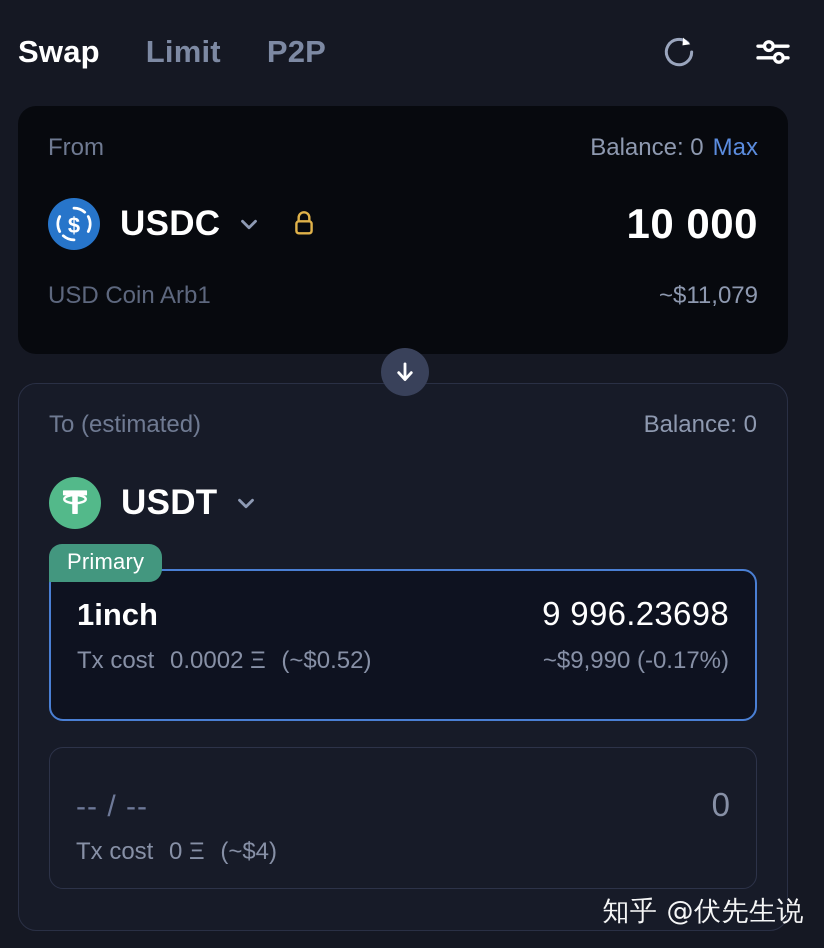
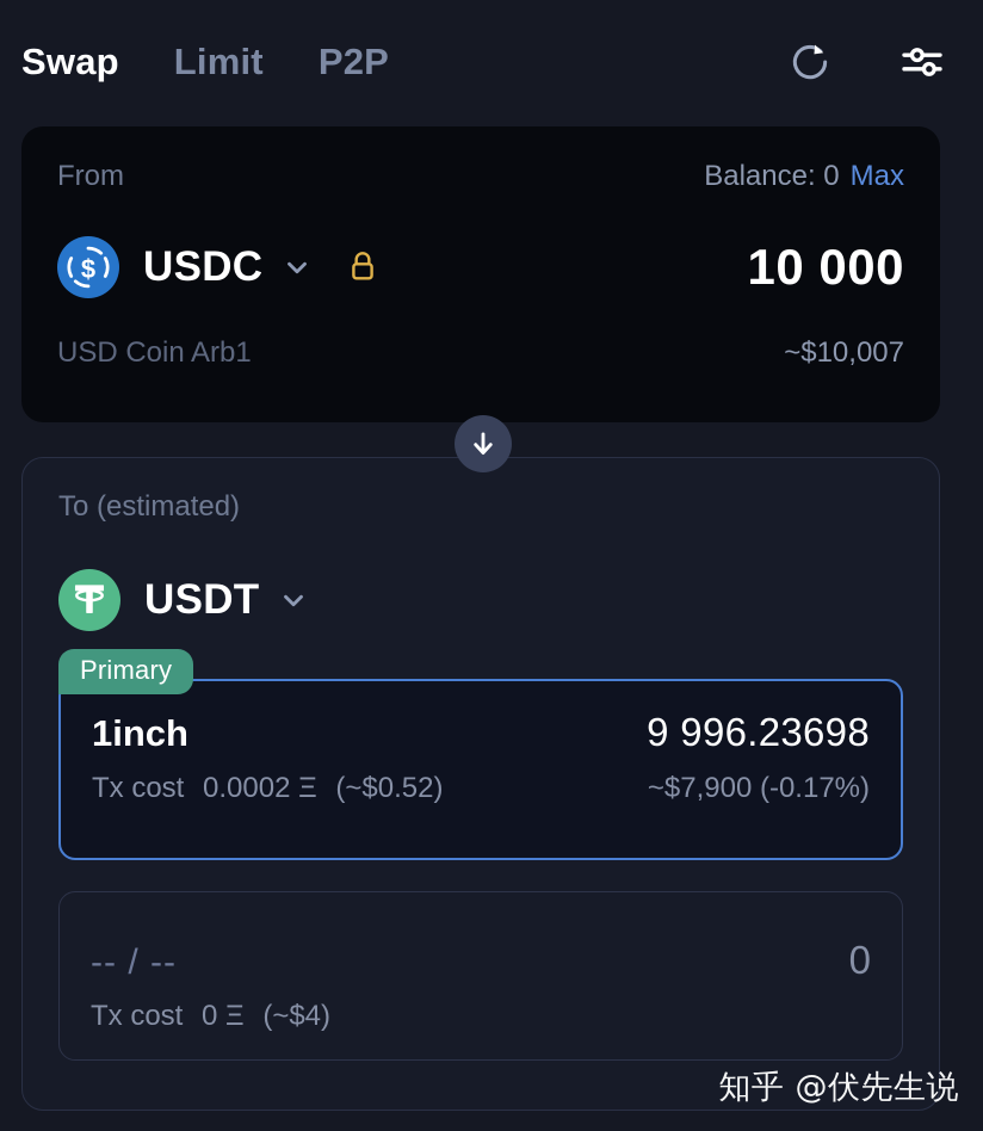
  Swap
  Limit
  P2P
  From
  Balance: 0 Max
  $
  USDC
  10 000
  USD Coin Arb1
- ~$11,079
+ ~$10,007
  To (estimated)
- Balance: 0
  USDT
  Primary
  1inch
  9 996.23698
  Tx cost 0.0002 Ξ (~$0.52)
- ~$9,990 (-0.17%)
+ ~$7,900 (-0.17%)
  -- / --
  0
  Tx cost 0 Ξ (~$4)
  知乎 @伏先生说
